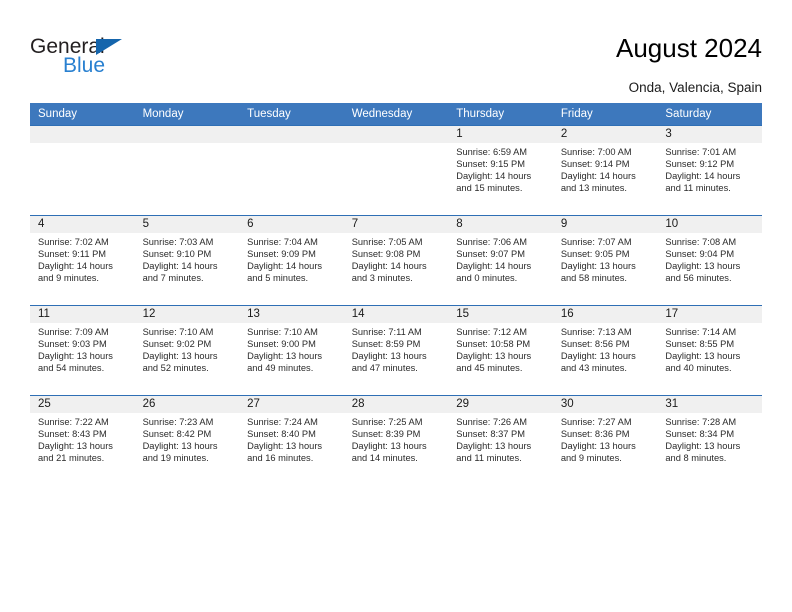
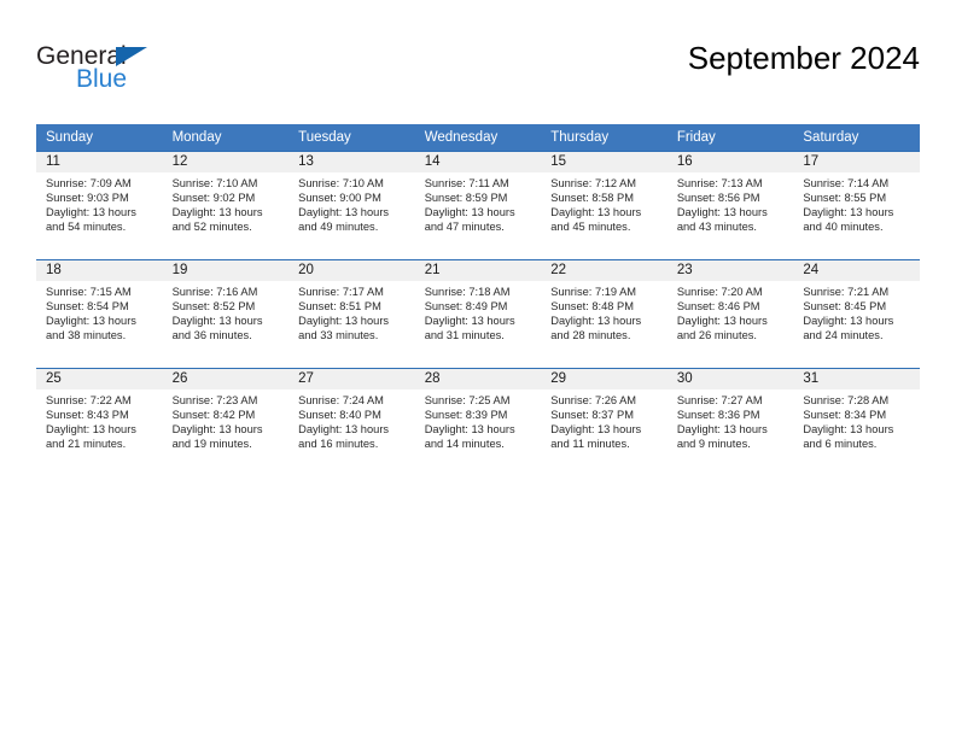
  General
  Blue
- August 2024
+ September 2024
- Onda, Valencia, Spain
  Sunday	Monday	Tuesday	Wednesday	Thursday	Friday	Saturday
- 				1Sunrise: 6:59 AMSunset: 9:15 PMDaylight: 14 hoursand 15 minutes.	2Sunrise: 7:00 AMSunset: 9:14 PMDaylight: 14 hoursand 13 minutes.	3Sunrise: 7:01 AMSunset: 9:12 PMDaylight: 14 hoursand 11 minutes.
- 4Sunrise: 7:02 AMSunset: 9:11 PMDaylight: 14 hoursand 9 minutes.	5Sunrise: 7:03 AMSunset: 9:10 PMDaylight: 14 hoursand 7 minutes.	6Sunrise: 7:04 AMSunset: 9:09 PMDaylight: 14 hoursand 5 minutes.	7Sunrise: 7:05 AMSunset: 9:08 PMDaylight: 14 hoursand 3 minutes.	8Sunrise: 7:06 AMSunset: 9:07 PMDaylight: 14 hoursand 0 minutes.	9Sunrise: 7:07 AMSunset: 9:05 PMDaylight: 13 hoursand 58 minutes.	10Sunrise: 7:08 AMSunset: 9:04 PMDaylight: 13 hoursand 56 minutes.
- 11Sunrise: 7:09 AMSunset: 9:03 PMDaylight: 13 hoursand 54 minutes.	12Sunrise: 7:10 AMSunset: 9:02 PMDaylight: 13 hoursand 52 minutes.	13Sunrise: 7:10 AMSunset: 9:00 PMDaylight: 13 hoursand 49 minutes.	14Sunrise: 7:11 AMSunset: 8:59 PMDaylight: 13 hoursand 47 minutes.	15Sunrise: 7:12 AMSunset: 10:58 PMDaylight: 13 hoursand 45 minutes.	16Sunrise: 7:13 AMSunset: 8:56 PMDaylight: 13 hoursand 43 minutes.	17Sunrise: 7:14 AMSunset: 8:55 PMDaylight: 13 hoursand 40 minutes.
+ 11Sunrise: 7:09 AMSunset: 9:03 PMDaylight: 13 hoursand 54 minutes.	12Sunrise: 7:10 AMSunset: 9:02 PMDaylight: 13 hoursand 52 minutes.	13Sunrise: 7:10 AMSunset: 9:00 PMDaylight: 13 hoursand 49 minutes.	14Sunrise: 7:11 AMSunset: 8:59 PMDaylight: 13 hoursand 47 minutes.	15Sunrise: 7:12 AMSunset: 8:58 PMDaylight: 13 hoursand 45 minutes.	16Sunrise: 7:13 AMSunset: 8:56 PMDaylight: 13 hoursand 43 minutes.	17Sunrise: 7:14 AMSunset: 8:55 PMDaylight: 13 hoursand 40 minutes.
+ 18Sunrise: 7:15 AMSunset: 8:54 PMDaylight: 13 hoursand 38 minutes.	19Sunrise: 7:16 AMSunset: 8:52 PMDaylight: 13 hoursand 36 minutes.	20Sunrise: 7:17 AMSunset: 8:51 PMDaylight: 13 hoursand 33 minutes.	21Sunrise: 7:18 AMSunset: 8:49 PMDaylight: 13 hoursand 31 minutes.	22Sunrise: 7:19 AMSunset: 8:48 PMDaylight: 13 hoursand 28 minutes.	23Sunrise: 7:20 AMSunset: 8:46 PMDaylight: 13 hoursand 26 minutes.	24Sunrise: 7:21 AMSunset: 8:45 PMDaylight: 13 hoursand 24 minutes.
- 25Sunrise: 7:22 AMSunset: 8:43 PMDaylight: 13 hoursand 21 minutes.	26Sunrise: 7:23 AMSunset: 8:42 PMDaylight: 13 hoursand 19 minutes.	27Sunrise: 7:24 AMSunset: 8:40 PMDaylight: 13 hoursand 16 minutes.	28Sunrise: 7:25 AMSunset: 8:39 PMDaylight: 13 hoursand 14 minutes.	29Sunrise: 7:26 AMSunset: 8:37 PMDaylight: 13 hoursand 11 minutes.	30Sunrise: 7:27 AMSunset: 8:36 PMDaylight: 13 hoursand 9 minutes.	31Sunrise: 7:28 AMSunset: 8:34 PMDaylight: 13 hoursand 8 minutes.
+ 25Sunrise: 7:22 AMSunset: 8:43 PMDaylight: 13 hoursand 21 minutes.	26Sunrise: 7:23 AMSunset: 8:42 PMDaylight: 13 hoursand 19 minutes.	27Sunrise: 7:24 AMSunset: 8:40 PMDaylight: 13 hoursand 16 minutes.	28Sunrise: 7:25 AMSunset: 8:39 PMDaylight: 13 hoursand 14 minutes.	29Sunrise: 7:26 AMSunset: 8:37 PMDaylight: 13 hoursand 11 minutes.	30Sunrise: 7:27 AMSunset: 8:36 PMDaylight: 13 hoursand 9 minutes.	31Sunrise: 7:28 AMSunset: 8:34 PMDaylight: 13 hoursand 6 minutes.
